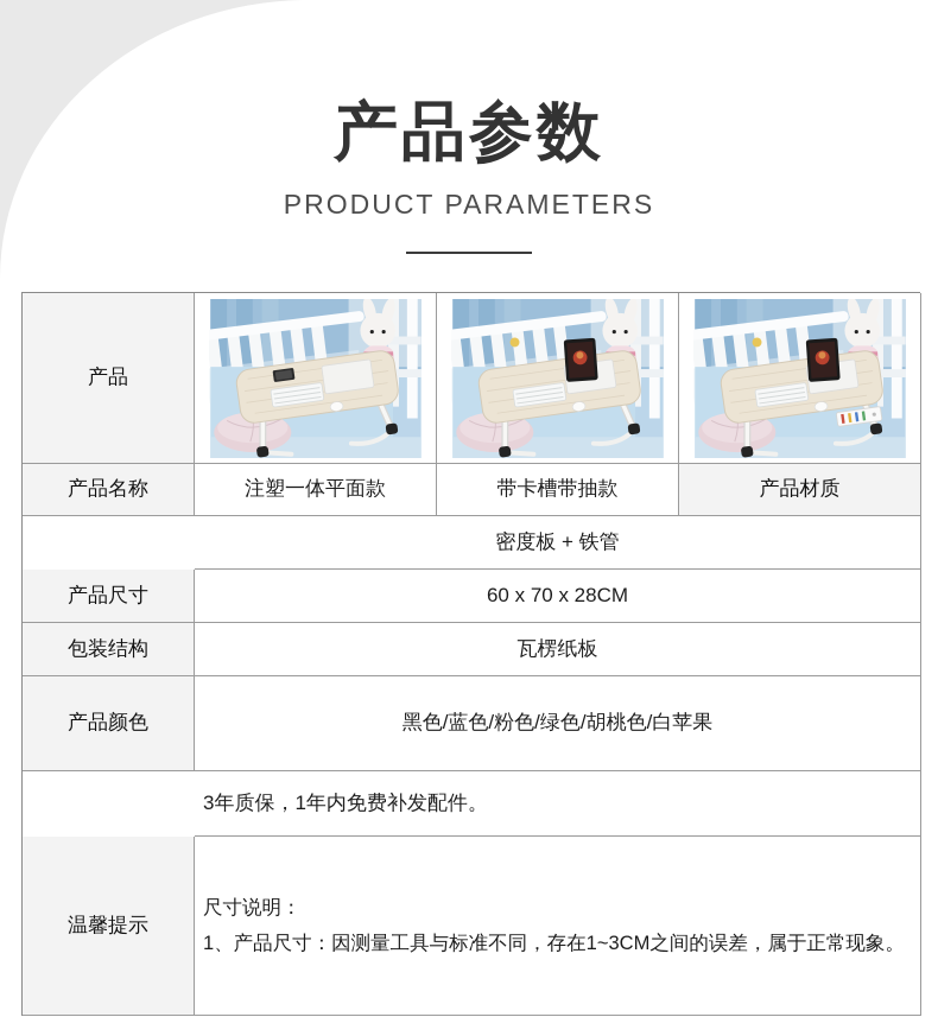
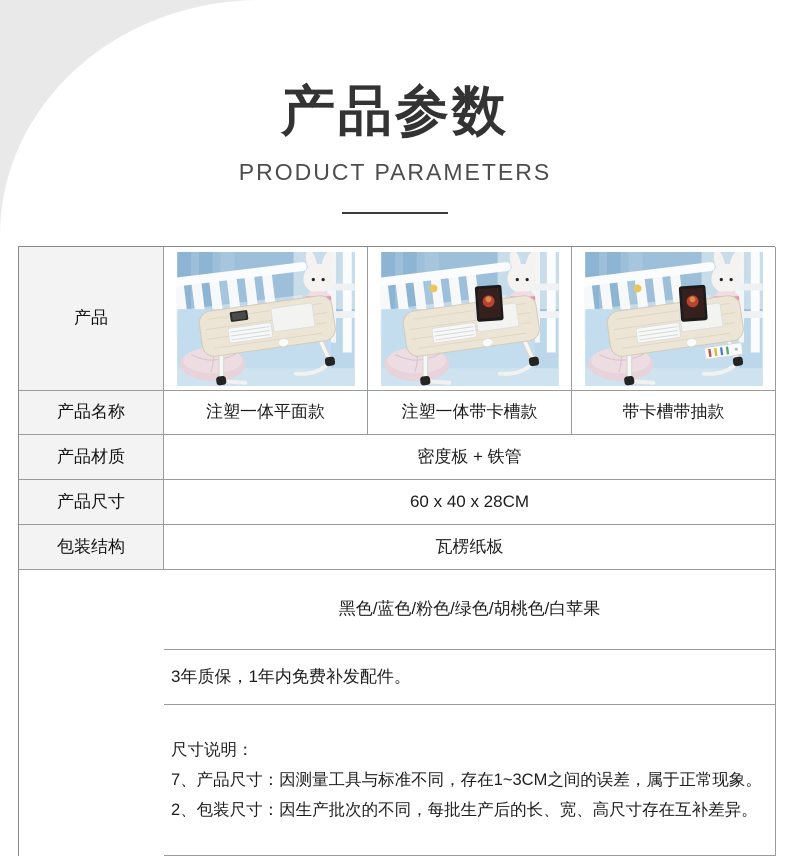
  产品参数
  PRODUCT PARAMETERS
  产品
  产品名称
  注塑一体平面款
+ 注塑一体带卡槽款
  带卡槽带抽款
  产品材质
  密度板 + 铁管
  产品尺寸
- 60 x 70 x 28CM
+ 60 x 40 x 28CM
  包装结构
  瓦楞纸板
- 产品颜色
  黑色/蓝色/粉色/绿色/胡桃色/白苹果
  3年质保，1年内免费补发配件。
- 温馨提示
  尺寸说明：
- 1、产品尺寸：因测量工具与标准不同，存在1~3CM之间的误差，属于正常现象。
+ 7、产品尺寸：因测量工具与标准不同，存在1~3CM之间的误差，属于正常现象。
+ 2、包装尺寸：因生产批次的不同，每批生产后的长、宽、高尺寸存在互补差异。
